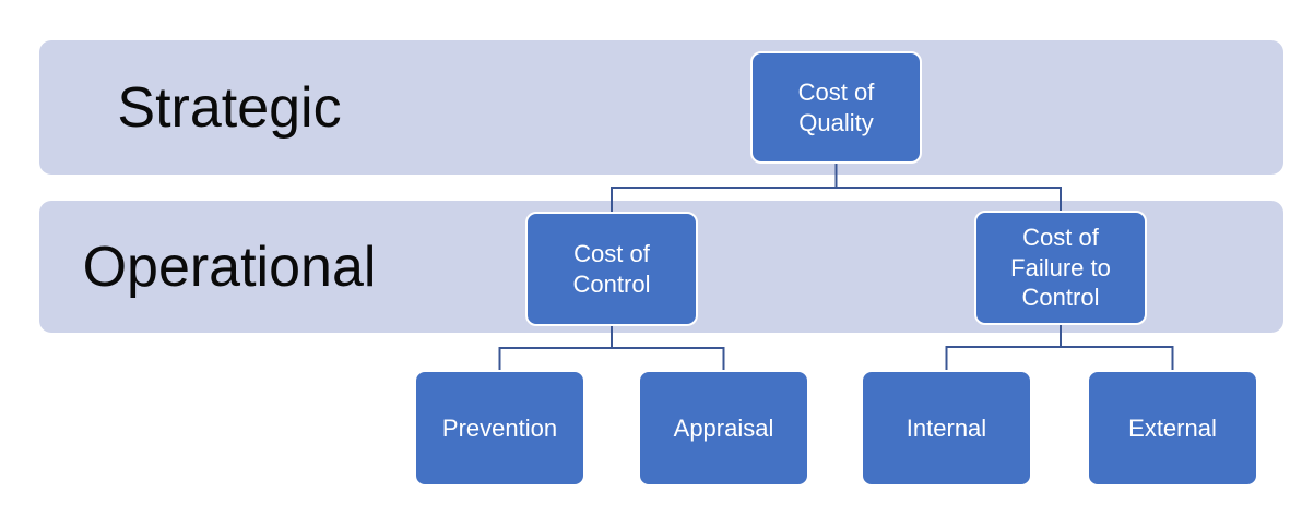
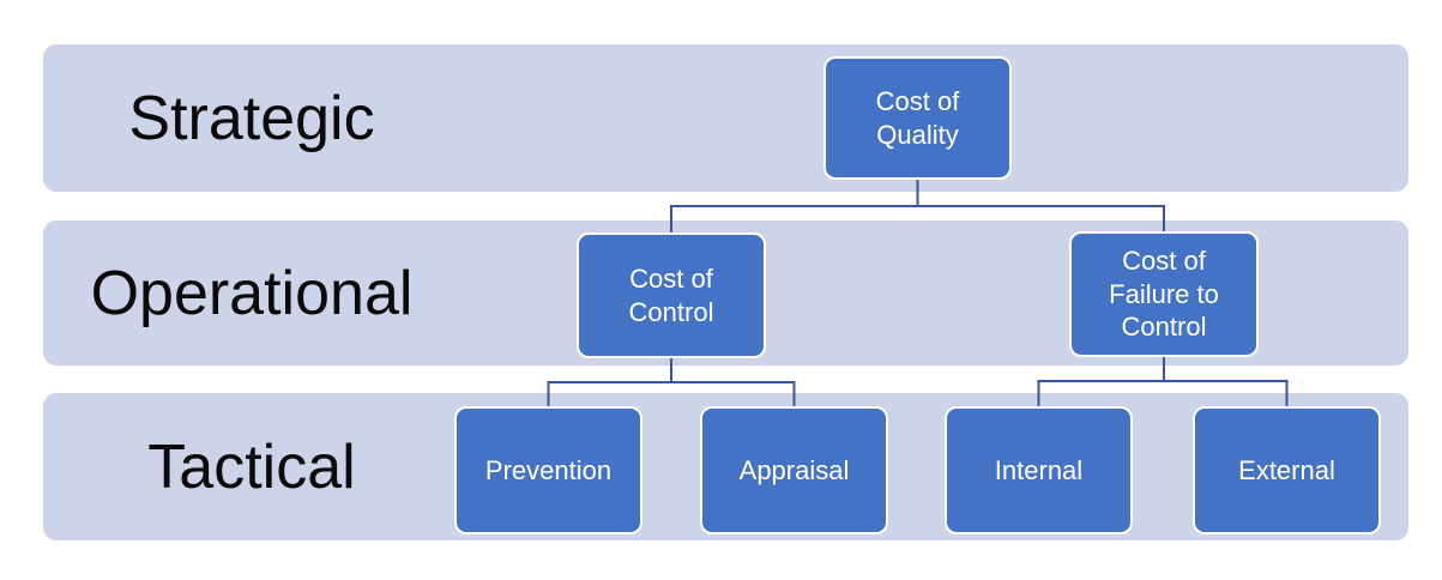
  Strategic
  Operational
+ Tactical
  Cost of
  Quality
  Cost of
  Control
  Cost of
  Failure to
  Control
  Prevention
  Appraisal
  Internal
  External
